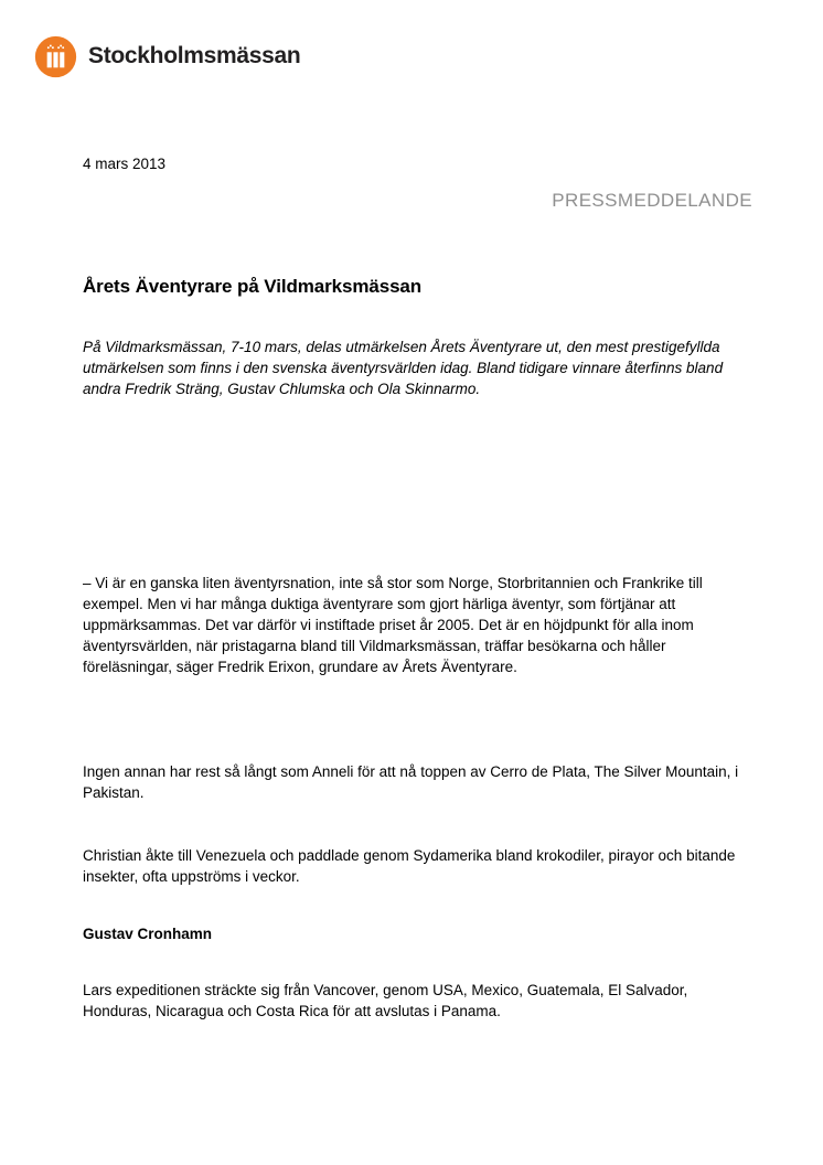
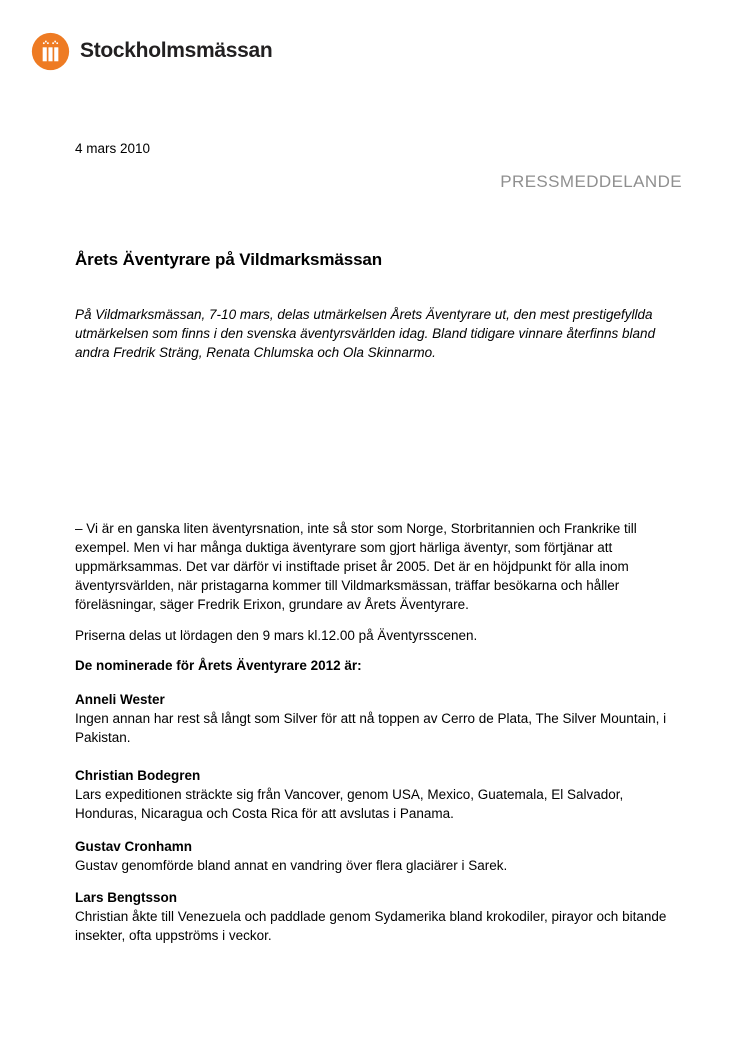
  Stockholmsmässan
- 4 mars 2013
+ 4 mars 2010
  PRESSMEDDELANDE
  Årets Äventyrare på Vildmarksmässan
- På Vildmarksmässan, 7-10 mars, delas utmärkelsen Årets Äventyrare ut, den mest prestigefyllda utmärkelsen som finns i den svenska äventyrsvärlden idag. Bland tidigare vinnare återfinns bland andra Fredrik Sträng, Gustav Chlumska och Ola Skinnarmo.
+ På Vildmarksmässan, 7-10 mars, delas utmärkelsen Årets Äventyrare ut, den mest prestigefyllda utmärkelsen som finns i den svenska äventyrsvärlden idag. Bland tidigare vinnare återfinns bland andra Fredrik Sträng, Renata Chlumska och Ola Skinnarmo.
- – Vi är en ganska liten äventyrsnation, inte så stor som Norge, Storbritannien och Frankrike till exempel. Men vi har många duktiga äventyrare som gjort härliga äventyr, som förtjänar att uppmärksammas. Det var därför vi instiftade priset år 2005. Det är en höjdpunkt för alla inom äventyrsvärlden, när pristagarna bland till Vildmarksmässan, träffar besökarna och håller föreläsningar, säger Fredrik Erixon, grundare av Årets Äventyrare.
+ – Vi är en ganska liten äventyrsnation, inte så stor som Norge, Storbritannien och Frankrike till exempel. Men vi har många duktiga äventyrare som gjort härliga äventyr, som förtjänar att uppmärksammas. Det var därför vi instiftade priset år 2005. Det är en höjdpunkt för alla inom äventyrsvärlden, när pristagarna kommer till Vildmarksmässan, träffar besökarna och håller föreläsningar, säger Fredrik Erixon, grundare av Årets Äventyrare.
+ Priserna delas ut lördagen den 9 mars kl.12.00 på Äventyrsscenen.
+ De nominerade för Årets Äventyrare 2012 är:
+ Anneli Wester
- Ingen annan har rest så långt som Anneli för att nå toppen av Cerro de Plata, The Silver Mountain, i Pakistan.
+ Ingen annan har rest så långt som Silver för att nå toppen av Cerro de Plata, The Silver Mountain, i Pakistan.
+ Christian Bodegren
- Christian åkte till Venezuela och paddlade genom Sydamerika bland krokodiler, pirayor och bitande insekter, ofta uppströms i veckor.
+ Lars expeditionen sträckte sig från Vancover, genom USA, Mexico, Guatemala, El Salvador, Honduras, Nicaragua och Costa Rica för att avslutas i Panama.
  Gustav Cronhamn
+ Gustav genomförde bland annat en vandring över flera glaciärer i Sarek.
+ Lars Bengtsson
- Lars expeditionen sträckte sig från Vancover, genom USA, Mexico, Guatemala, El Salvador, Honduras, Nicaragua och Costa Rica för att avslutas i Panama.
+ Christian åkte till Venezuela och paddlade genom Sydamerika bland krokodiler, pirayor och bitande insekter, ofta uppströms i veckor.
